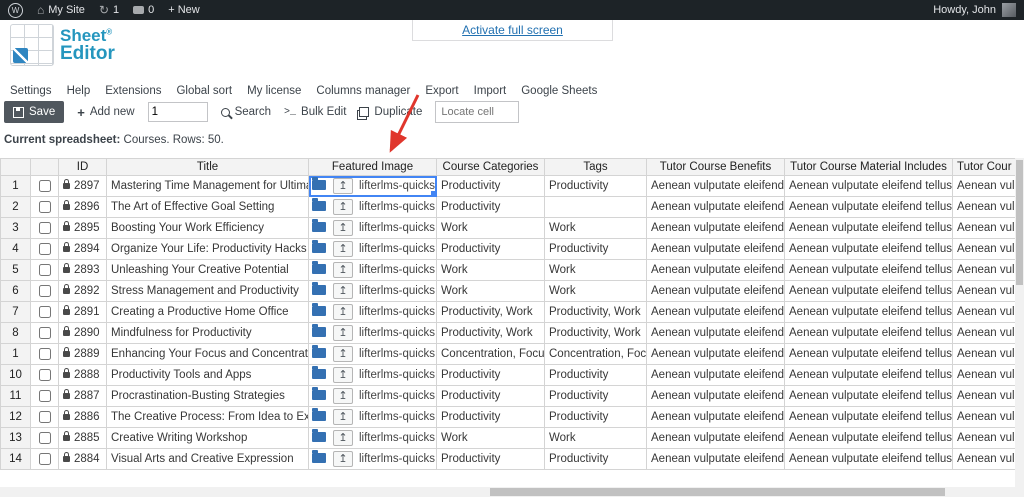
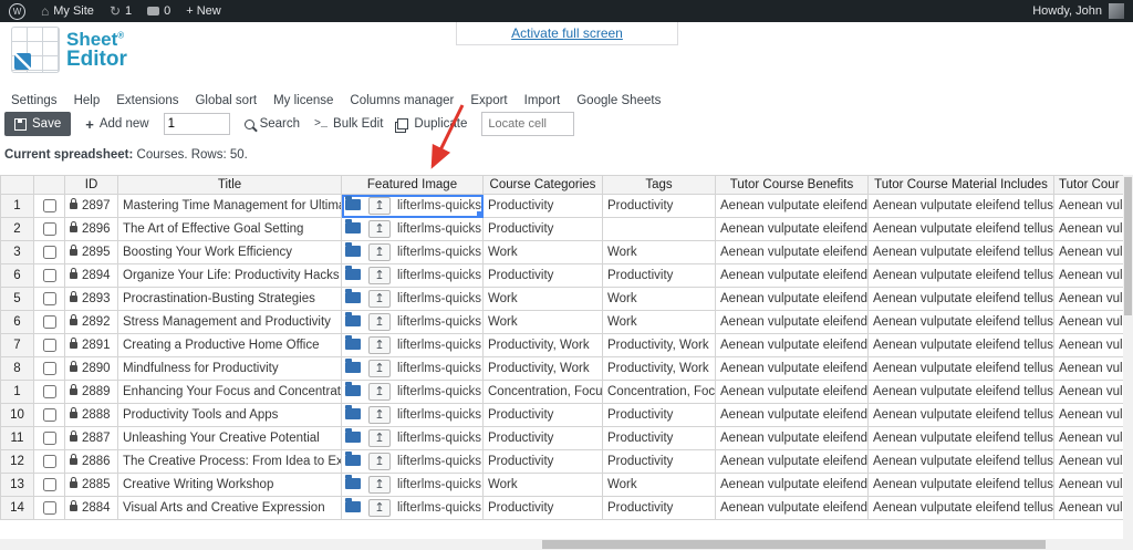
  W
  ⌂
  My Site
  ↻
  1
  0
  + New
  Howdy, John
  Activate full screen
  Sheet®
  Editor
  Settings
  Help
  Extensions
  Global sort
  My license
  Columns manager
  Export
  Import
  Google Sheets
  Save
  +
  Add new
  1
  Search
  >_
  Bulk Edit
  Duplicte
  Locate cell
  Current spreadsheet: Courses. Rows: 50.
  		ID	Title	Featured Image	Course Categories	Tags	Tutor Course Benefits	Tutor Course Material Includes	Tutor Cour
  1		2897	Mastering Time Management for Ultim	↥ lifterlms-quicks	Productivity	Productivity	Aenean vulputate eleifend	Aenean vulputate eleifend tellus	Aenean vul
  2		2896	The Art of Effective Goal Setting	↥ lifterlms-quicks	Productivity		Aenean vulputate eleifend	Aenean vulputate eleifend tellus	Aenean vul
  3		2895	Boosting Your Work Efficiency	↥ lifterlms-quicks	Work	Work	Aenean vulputate eleifend	Aenean vulputate eleifend tellus	Aenean vul
- 4		2894	Organize Your Life: Productivity Hacks	↥ lifterlms-quicks	Productivity	Productivity	Aenean vulputate eleifend	Aenean vulputate eleifend tellus	Aenean vul
+ 6		2894	Organize Your Life: Productivity Hacks	↥ lifterlms-quicks	Productivity	Productivity	Aenean vulputate eleifend	Aenean vulputate eleifend tellus	Aenean vul
- 5		2893	Unleashing Your Creative Potential	↥ lifterlms-quicks	Work	Work	Aenean vulputate eleifend	Aenean vulputate eleifend tellus	Aenean vul
+ 5		2893	Procrastination-Busting Strategies	↥ lifterlms-quicks	Work	Work	Aenean vulputate eleifend	Aenean vulputate eleifend tellus	Aenean vul
  6		2892	Stress Management and Productivity	↥ lifterlms-quicks	Work	Work	Aenean vulputate eleifend	Aenean vulputate eleifend tellus	Aenean vul
  7		2891	Creating a Productive Home Office	↥ lifterlms-quicks	Productivity, Work	Productivity, Work	Aenean vulputate eleifend	Aenean vulputate eleifend tellus	Aenean vul
  8		2890	Mindfulness for Productivity	↥ lifterlms-quicks	Productivity, Work	Productivity, Work	Aenean vulputate eleifend	Aenean vulputate eleifend tellus	Aenean vul
  1		2889	Enhancing Your Focus and Concentrat	↥ lifterlms-quicks	Concentration, Focu	Concentration, Foc	Aenean vulputate eleifend	Aenean vulputate eleifend tellus	Aenean vul
  10		2888	Productivity Tools and Apps	↥ lifterlms-quicks	Productivity	Productivity	Aenean vulputate eleifend	Aenean vulputate eleifend tellus	Aenean vul
- 11		2887	Procrastination-Busting Strategies	↥ lifterlms-quicks	Productivity	Productivity	Aenean vulputate eleifend	Aenean vulputate eleifend tellus	Aenean vul
+ 11		2887	Unleashing Your Creative Potential	↥ lifterlms-quicks	Productivity	Productivity	Aenean vulputate eleifend	Aenean vulputate eleifend tellus	Aenean vul
  12		2886	The Creative Process: From Idea to Ex	↥ lifterlms-quicks	Productivity	Productivity	Aenean vulputate eleifend	Aenean vulputate eleifend tellus	Aenean vul
  13		2885	Creative Writing Workshop	↥ lifterlms-quicks	Work	Work	Aenean vulputate eleifend	Aenean vulputate eleifend tellus	Aenean vul
  14		2884	Visual Arts and Creative Expression	↥ lifterlms-quicks	Productivity	Productivity	Aenean vulputate eleifend	Aenean vulputate eleifend tellus	Aenean vul
